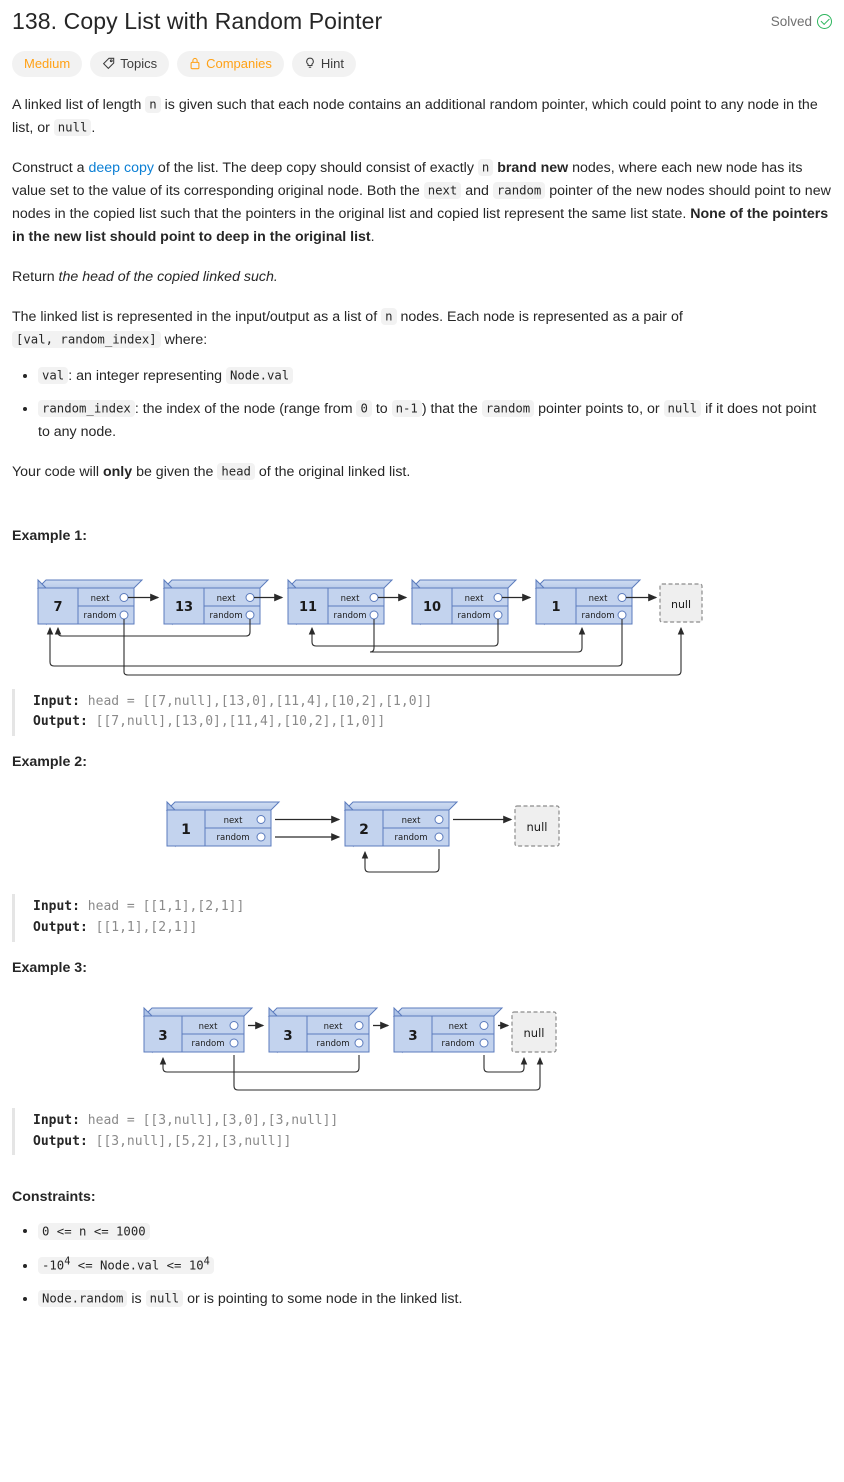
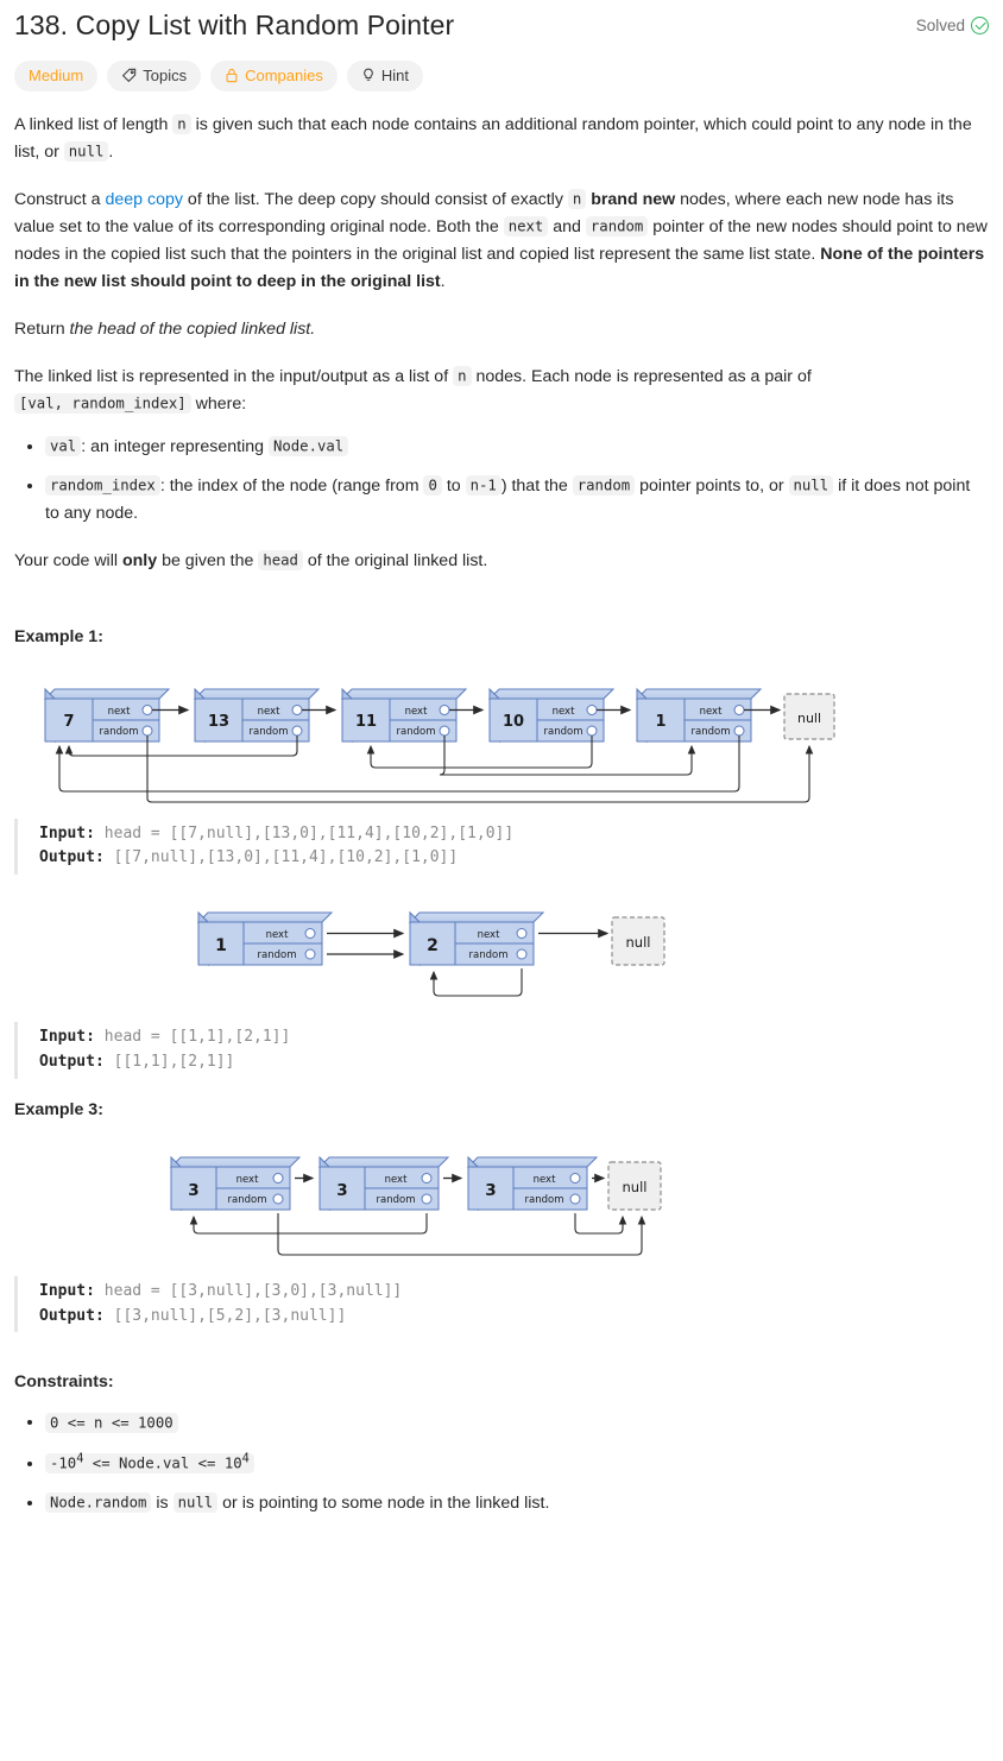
  138. Copy List with Random Pointer
  Solved
  Medium
  Topics
  Companies
  Hint
  A linked list of length n is given such that each node contains an additional random pointer, which could point to any node in the list, or null .
  Construct a deep copy of the list. The deep copy should consist of exactly n brand new nodes, where each new node has its value set to the value of its corresponding original node. Both the next and random pointer of the new nodes should point to new nodes in the copied list such that the pointers in the original list and copied list represent the same list state. None of the pointers in the new list should point to deep in the original list.
- Return the head of the copied linked such.
+ Return the head of the copied linked list.
  The linked list is represented in the input/output as a list of n nodes. Each node is represented as a pair of [val, random_index] where:
  val : an integer representing Node.val
  random_index : the index of the node (range from 0 to n-1 ) that the random pointer points to, or null if it does not point to any node.
  Your code will only be given the head of the original linked list.
  Example 1:
  7
  next
  random
  13
  next
  random
  11
  next
  random
  10
  next
  random
  1
  next
  random
  null
  Input: head = [[7,null],[13,0],[11,4],[10,2],[1,0]] Output: [[7,null],[13,0],[11,4],[10,2],[1,0]]
- Example 2:
  1
  next
  random
  2
  next
  random
  null
  Input: head = [[1,1],[2,1]] Output: [[1,1],[2,1]]
  Example 3:
  3
  next
  random
  3
  next
  random
  3
  next
  random
  null
  Input: head = [[3,null],[3,0],[3,null]] Output: [[3,null],[5,2],[3,null]]
  Constraints:
  0 <= n <= 1000
  -104 <= Node.val <= 104
  Node.random is null or is pointing to some node in the linked list.
